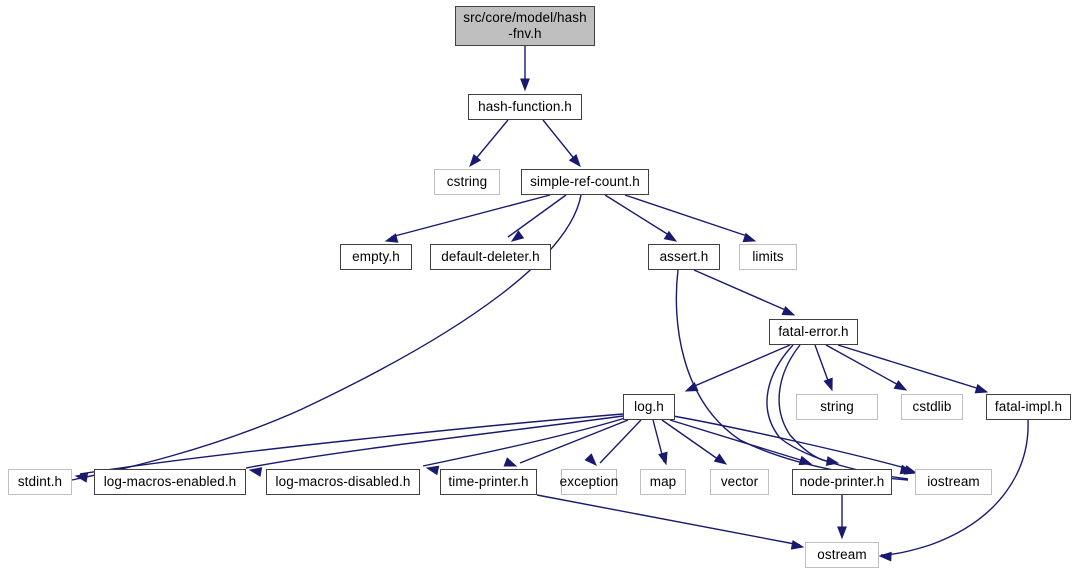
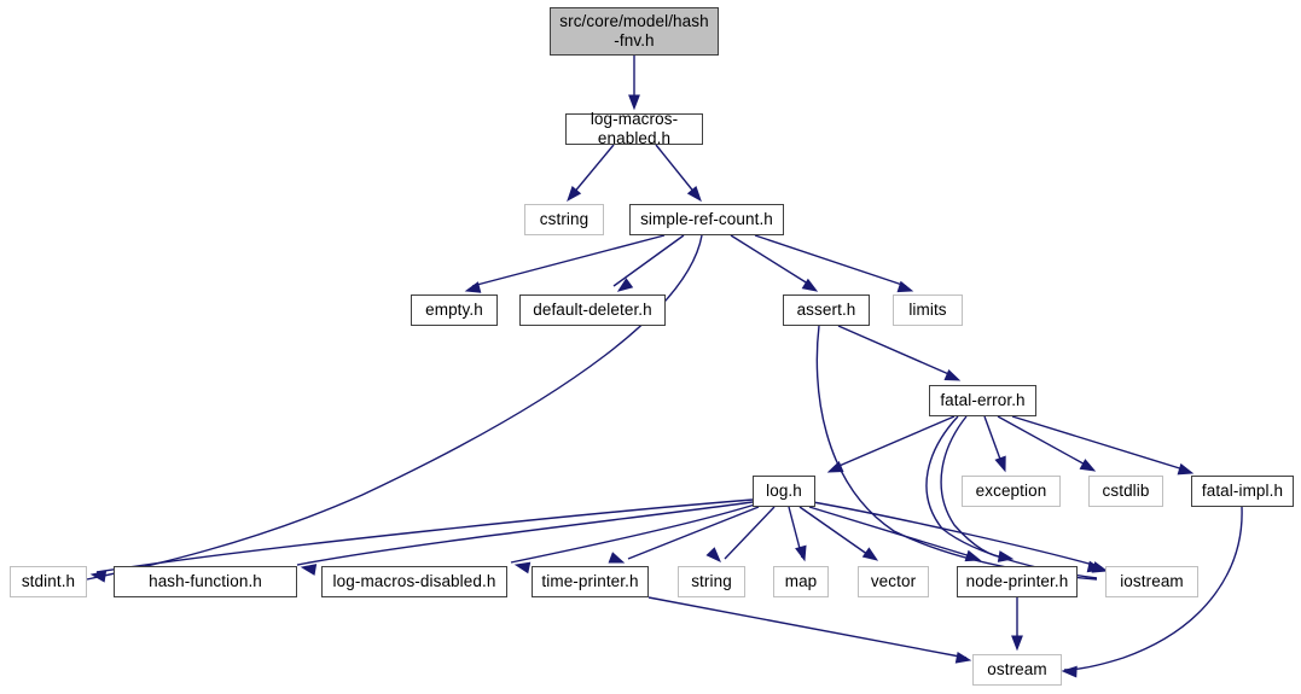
  src/core/model/hash
  -fnv.h
- hash-function.h
+ log-macros-enabled.h
  cstring
  simple-ref-count.h
  empty.h
  default-deleter.h
  assert.h
  limits
  fatal-error.h
  log.h
- string
+ exception
  cstdlib
  fatal-impl.h
  stdint.h
- log-macros-enabled.h
+ hash-function.h
  log-macros-disabled.h
  time-printer.h
- exception
+ string
  map
  vector
  node-printer.h
  iostream
  ostream
